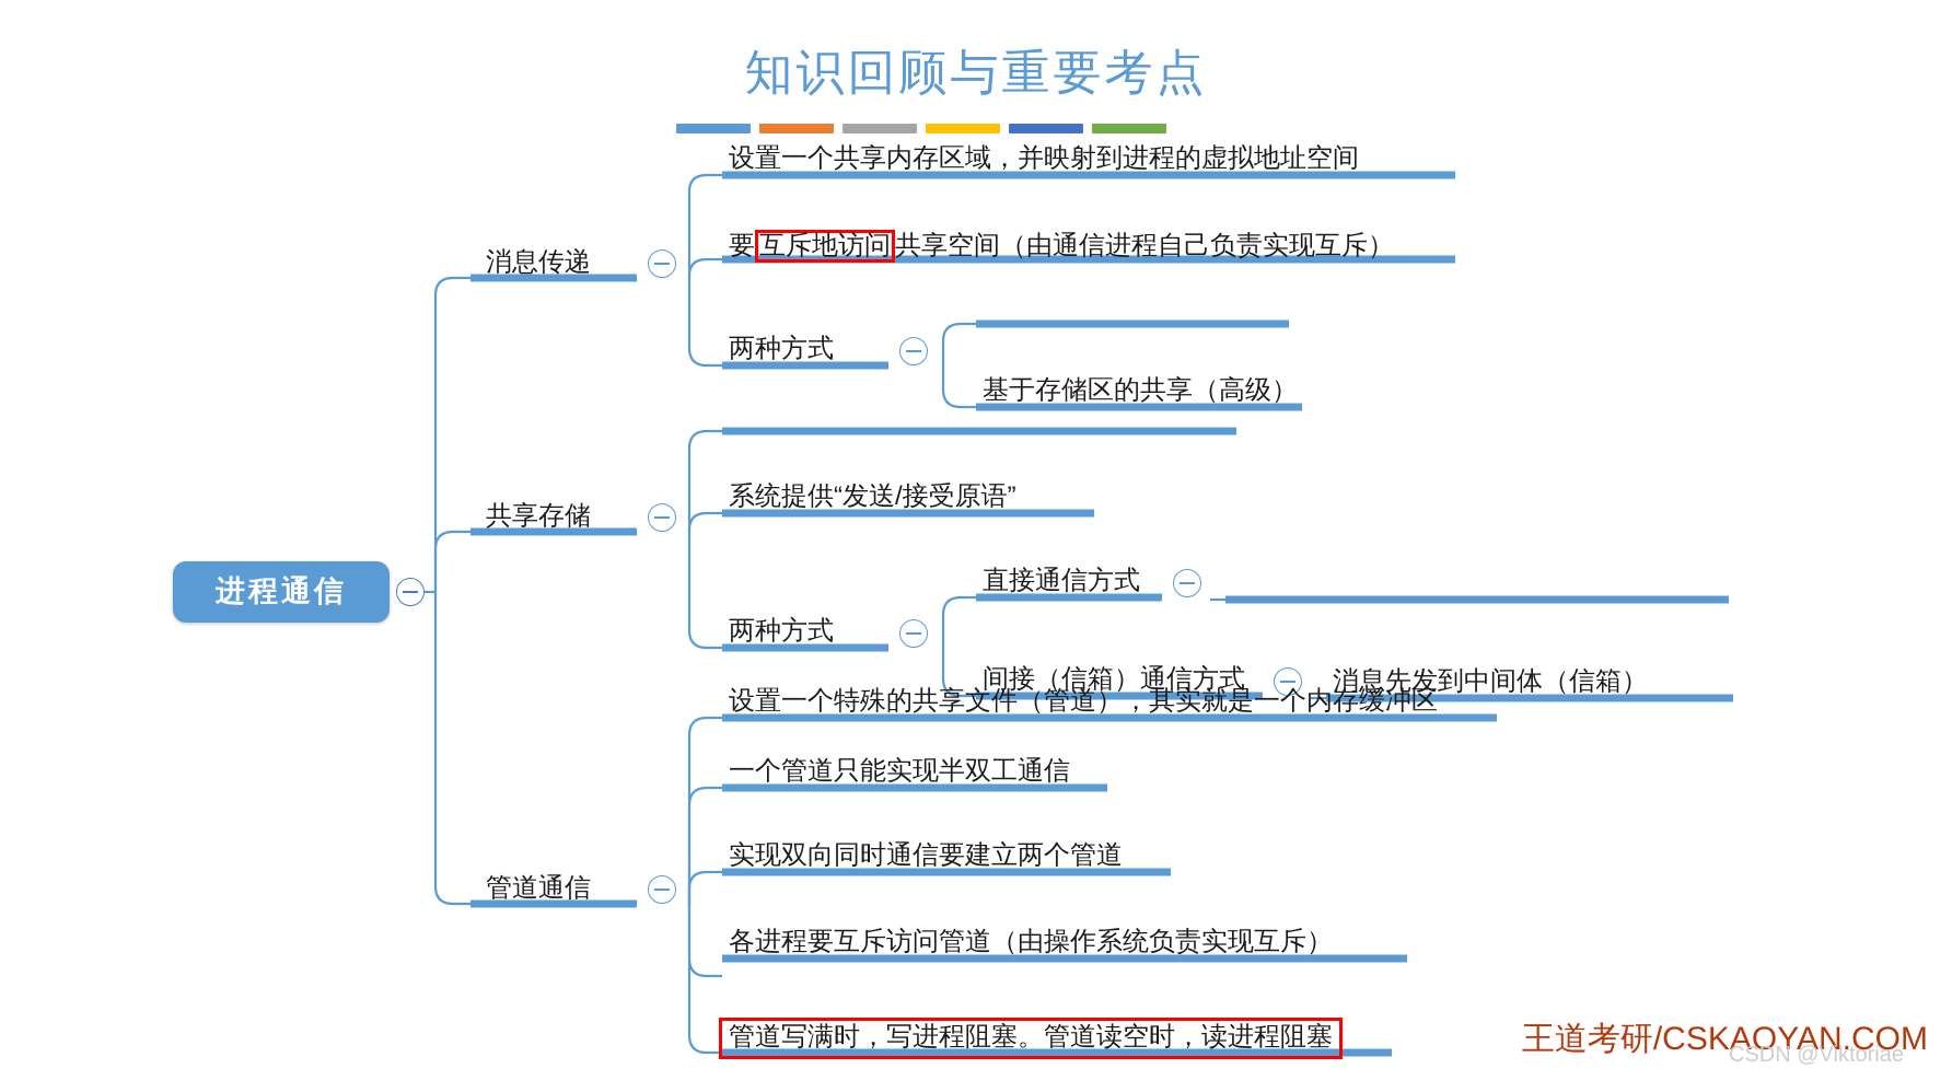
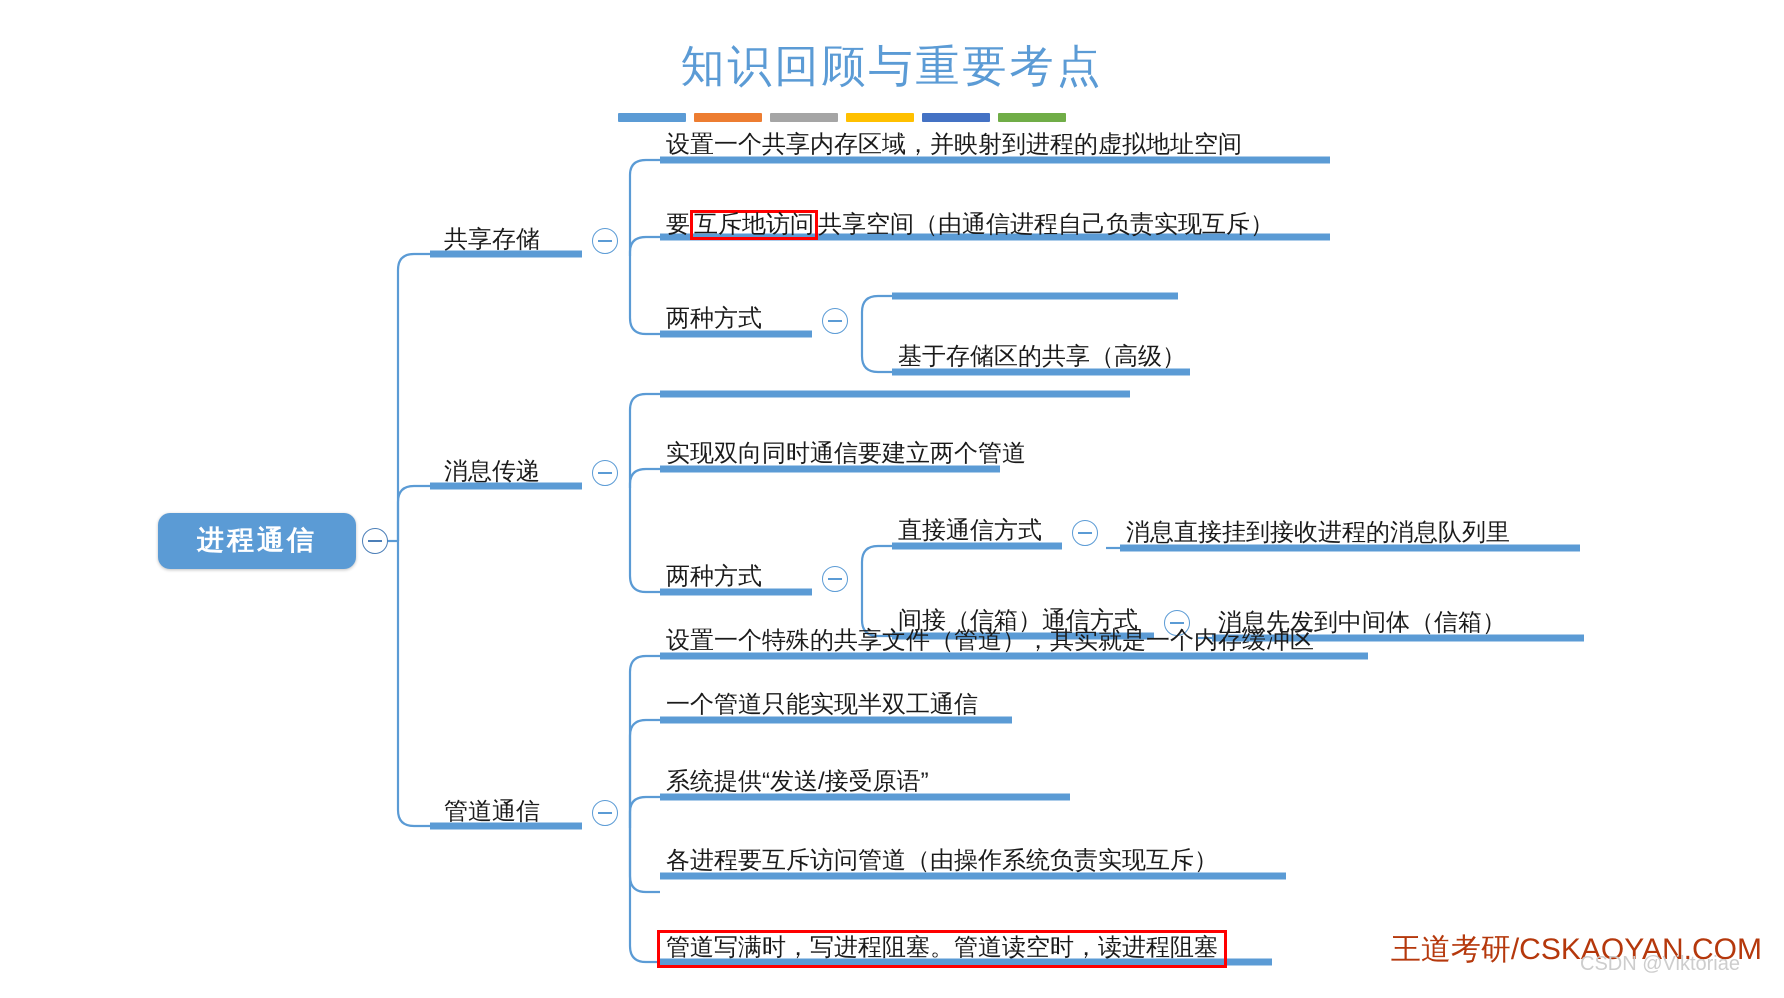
  知识回顾与重要考点
  进程通信
- 消息传递
+ 共享存储
  设置一个共享内存区域，并映射到进程的虚拟地址空间
  要 互斥地访问 共享空间（由通信进程自己负责实现互斥）
  两种方式
  基于存储区的共享（高级）
- 共享存储
+ 消息传递
- 系统提供“发送/接受原语”
+ 实现双向同时通信要建立两个管道
  两种方式
  直接通信方式
+ 消息直接挂到接收进程的消息队列里
  间接（信箱）通信方式
  消息先发到中间体（信箱）
  管道通信
  设置一个特殊的共享文件（管道），其实就是一个内存缓冲区
  一个管道只能实现半双工通信
- 实现双向同时通信要建立两个管道
+ 系统提供“发送/接受原语”
  各进程要互斥访问管道（由操作系统负责实现互斥）
  管道写满时，写进程阻塞。管道读空时，读进程阻塞
  王道考研/CSKAOYAN.COM
  CSDN @Viktoriae
